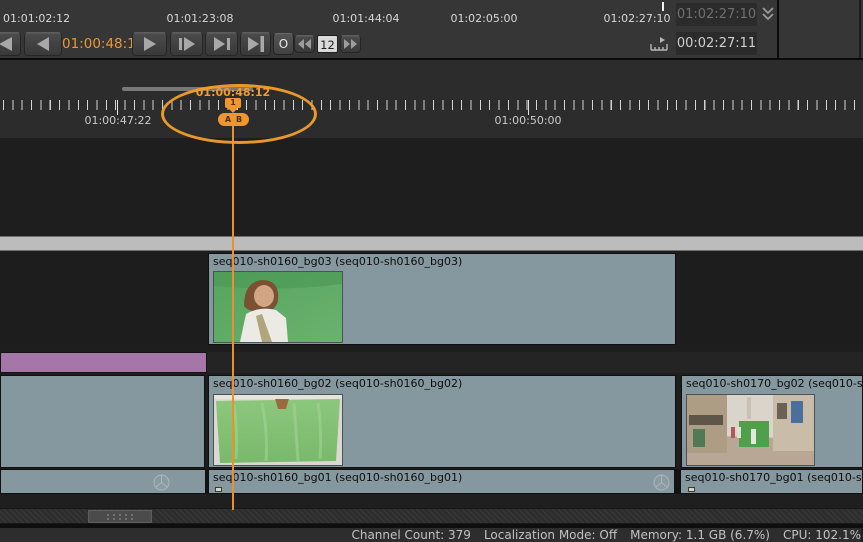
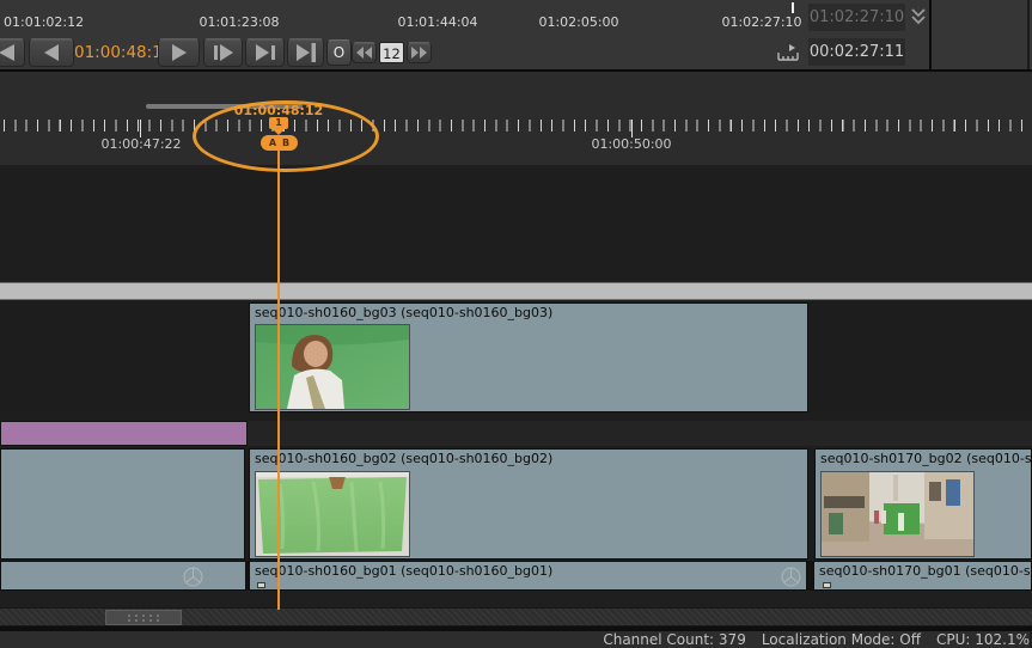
  01:01:02:12
  01:01:23:08
  01:01:44:04
  01:02:05:00
  01:02:27:10
  01:00:48:
  O
  12
  01:02:27:10
  00:02:27:11
  01:00:47:22
  01:00:50:00
  01:00:48:12
  1
  A
  B
  seq010-sh0160_bg03 (seq010-sh0160_bg03)
  seq010-sh0160_bg02 (seq010-sh0160_bg02)
  seq010-sh0170_bg02 (seq010-s
  seq010-sh0160_bg01 (seq010-sh0160_bg01)
  seq010-sh0170_bg01 (seq010-s
  Channel Count: 379
  Localization Mode: Off
- Memory: 1.1 GB (6.7%)
  CPU: 102.1%
